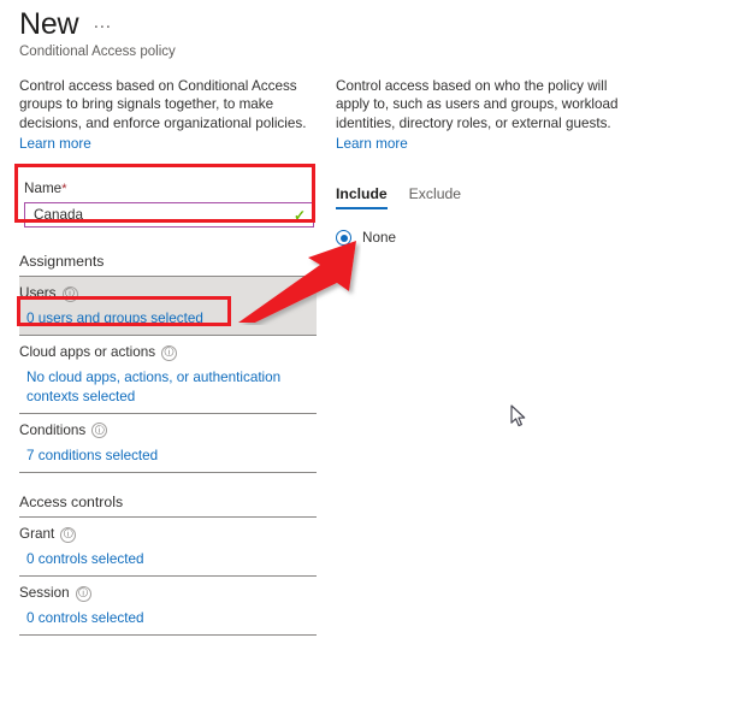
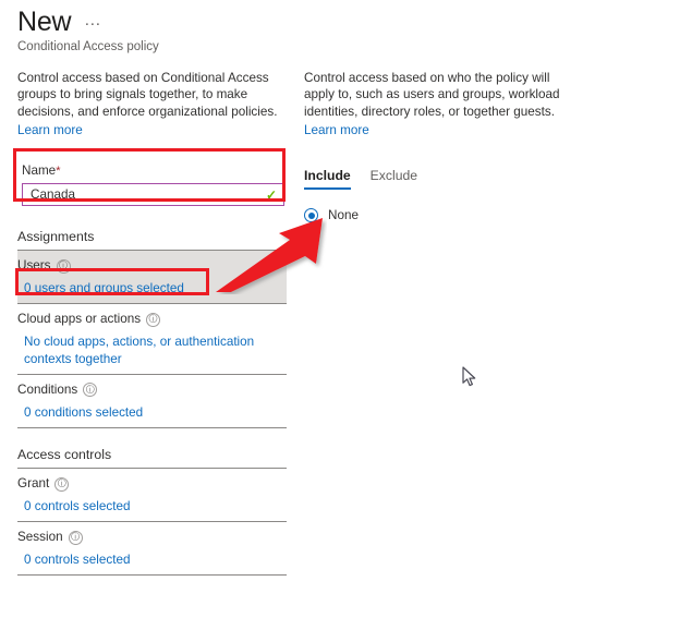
  New
  ···
  Conditional Access policy
  Control access based on Conditional Access groups to bring signals together, to make decisions, and enforce organizational policies.
  Learn more
  Name*
  Canada
  ✓
  Assignments
  Users
  ⓘ
  0 users and groups selected
  Cloud apps or actions
  ⓘ
- No cloud apps, actions, or authentication contexts selected
+ No cloud apps, actions, or authentication contexts together
  Conditions
  ⓘ
- 7 conditions selected
+ 0 conditions selected
  Access controls
  Grant
  ⓘ
  0 controls selected
  Session
  ⓘ
  0 controls selected
- Control access based on who the policy will apply to, such as users and groups, workload identities, directory roles, or external guests.
+ Control access based on who the policy will apply to, such as users and groups, workload identities, directory roles, or together guests.
  Learn more
  Include
  Exclude
  None
